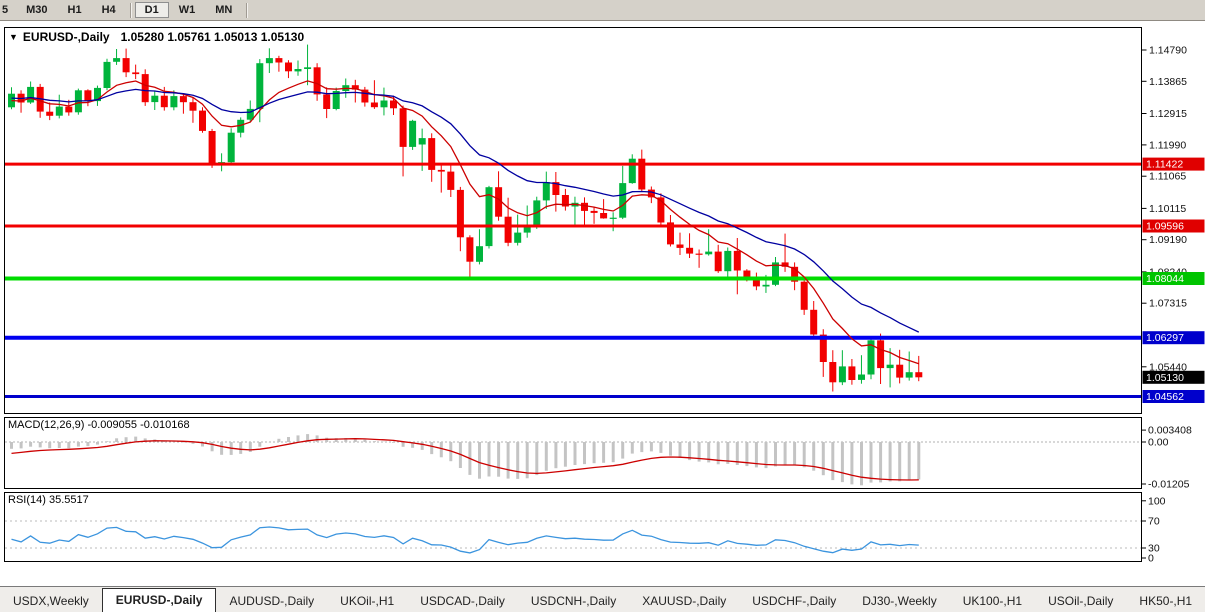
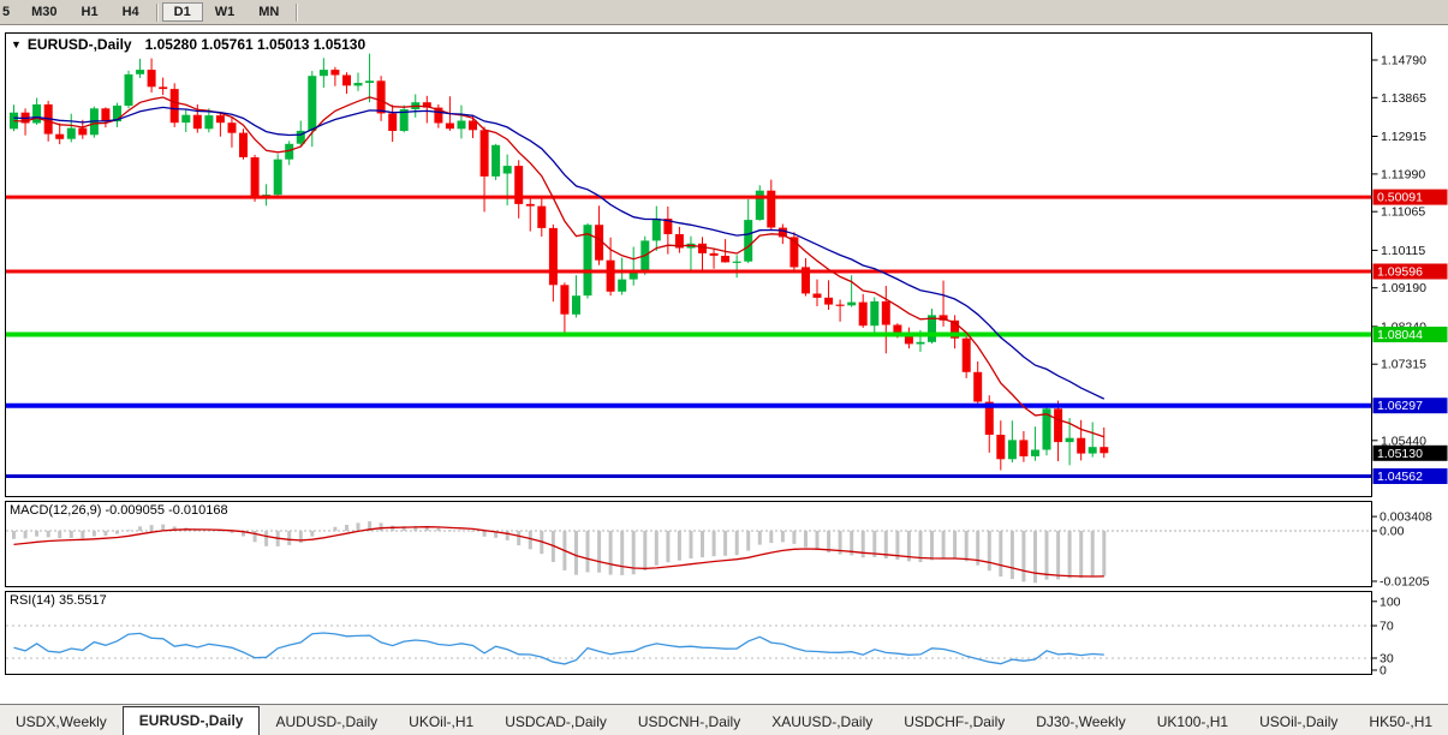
  5
  M30
  H1
  H4
  D1
  W1
  MN
  1.14790
  1.13865
  1.12915
  1.11990
  1.11065
  1.10115
  1.09190
  1.07315
  1.05440
  0.003408
  0.00
  -0.01205
  100
  70
  30
  0
- 1.11422
+ 0.50091
  1.09596
  1.08044
  1.06297
  1.04562
  1.05130
  ▼ EURUSD-,Daily 1.05280 1.05761 1.05013 1.05130
  MACD(12,26,9) -0.009055 -0.010168
  RSI(14) 35.5517
  USDX,Weekly
  EURUSD-,Daily
  AUDUSD-,Daily
  UKOil-,H1
  USDCAD-,Daily
  USDCNH-,Daily
  XAUUSD-,Daily
  USDCHF-,Daily
  DJ30-,Weekly
  UK100-,H1
  USOil-,Daily
  HK50-,H1
